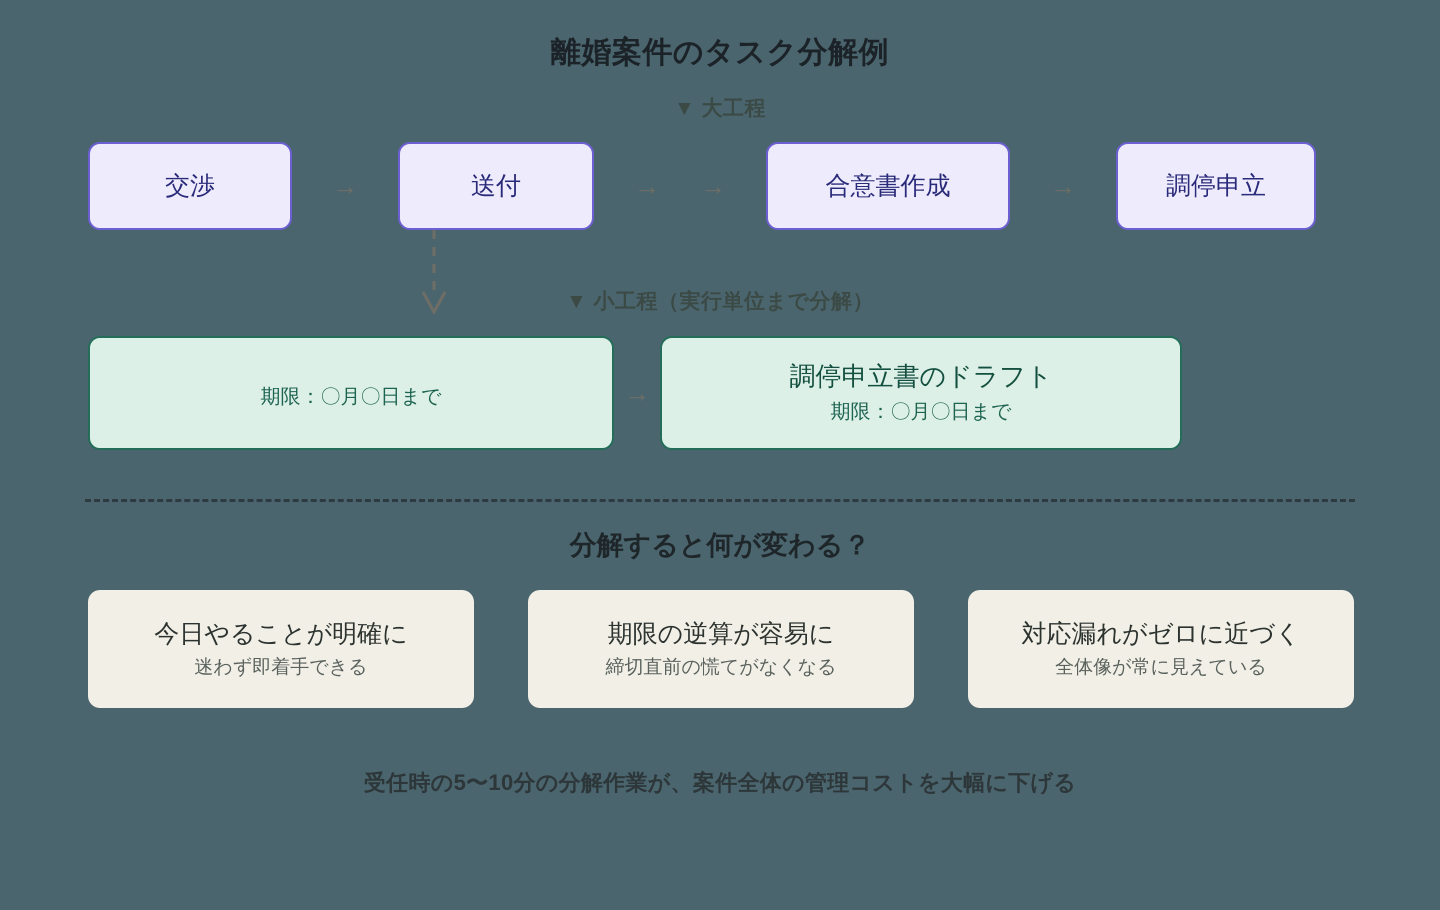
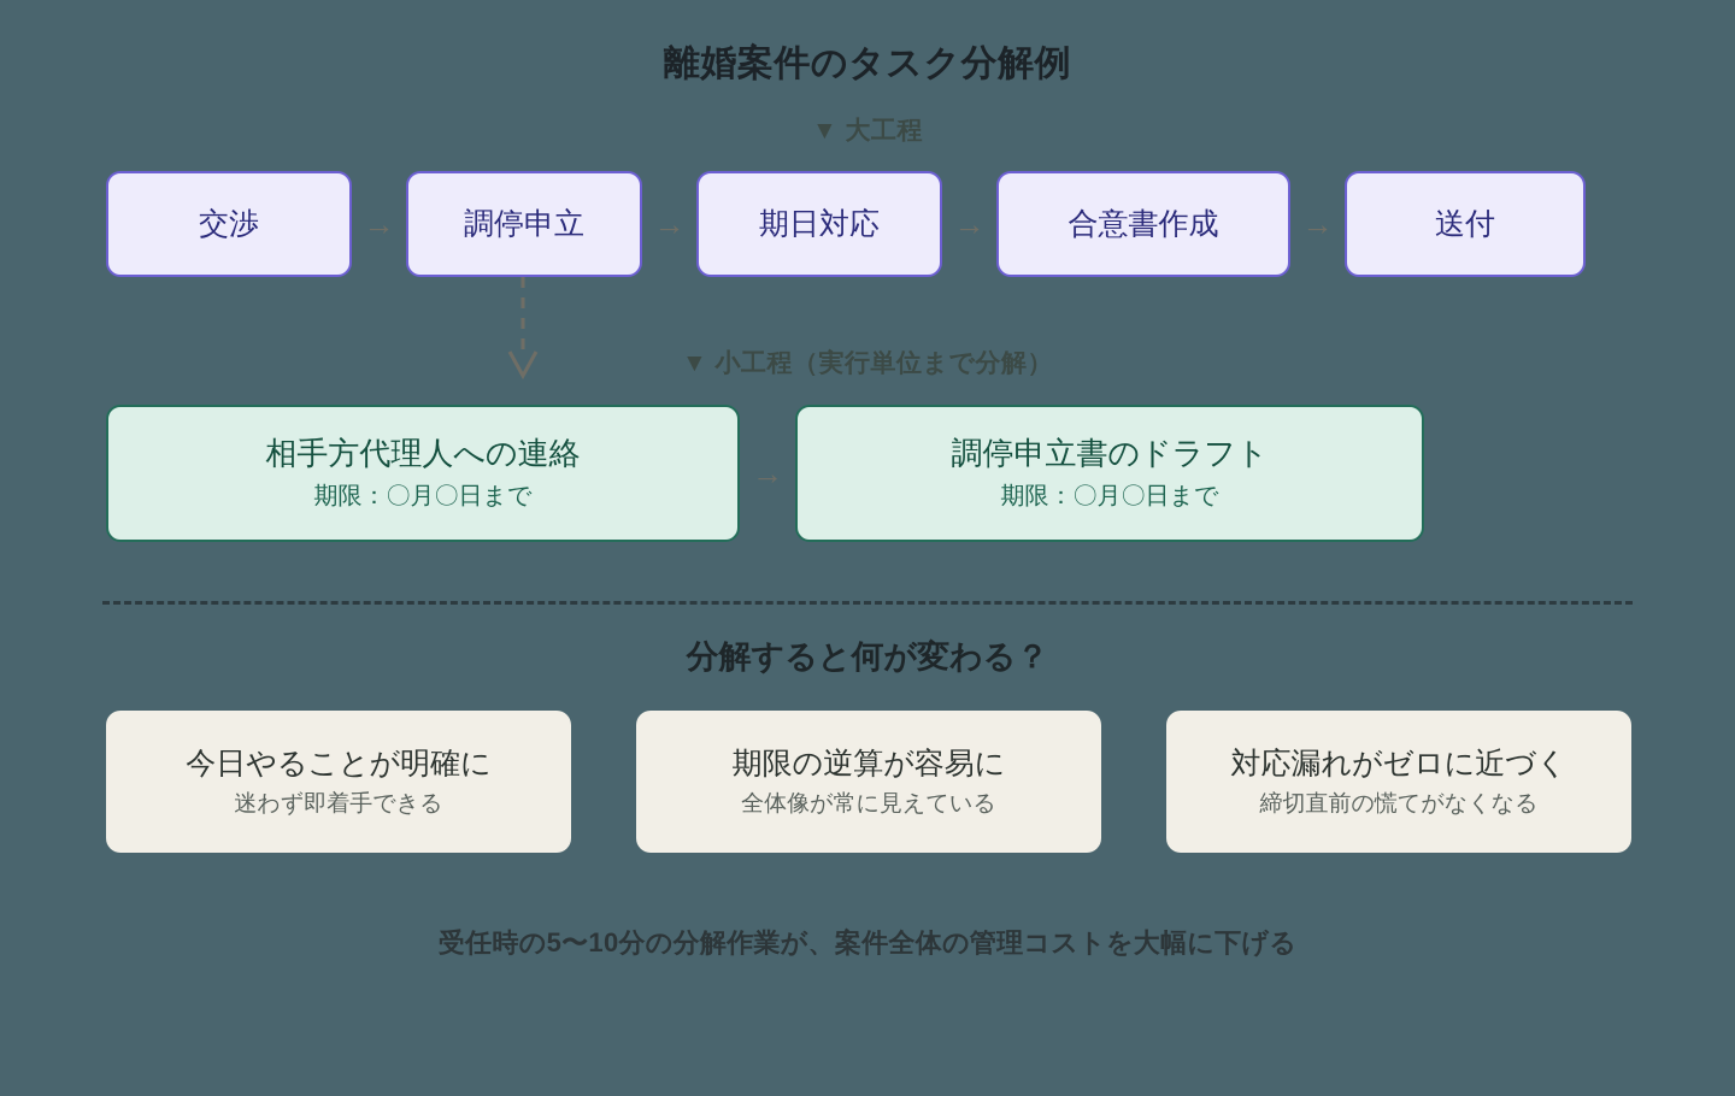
  離婚案件のタスク分解例
  ▼ 大工程
  交渉
  →
- 送付
+ 調停申立
  →
+ 期日対応
  →
  合意書作成
  →
- 調停申立
+ 送付
  ▼ 小工程（実行単位まで分解）
+ 相手方代理人への連絡
  期限：〇月〇日まで
  →
  調停申立書のドラフト
  期限：〇月〇日まで
  分解すると何が変わる？
  今日やることが明確に
  迷わず即着手できる
  期限の逆算が容易に
- 締切直前の慌てがなくなる
+ 全体像が常に見えている
  対応漏れがゼロに近づく
- 全体像が常に見えている
+ 締切直前の慌てがなくなる
  受任時の5〜10分の分解作業が、案件全体の管理コストを大幅に下げる
